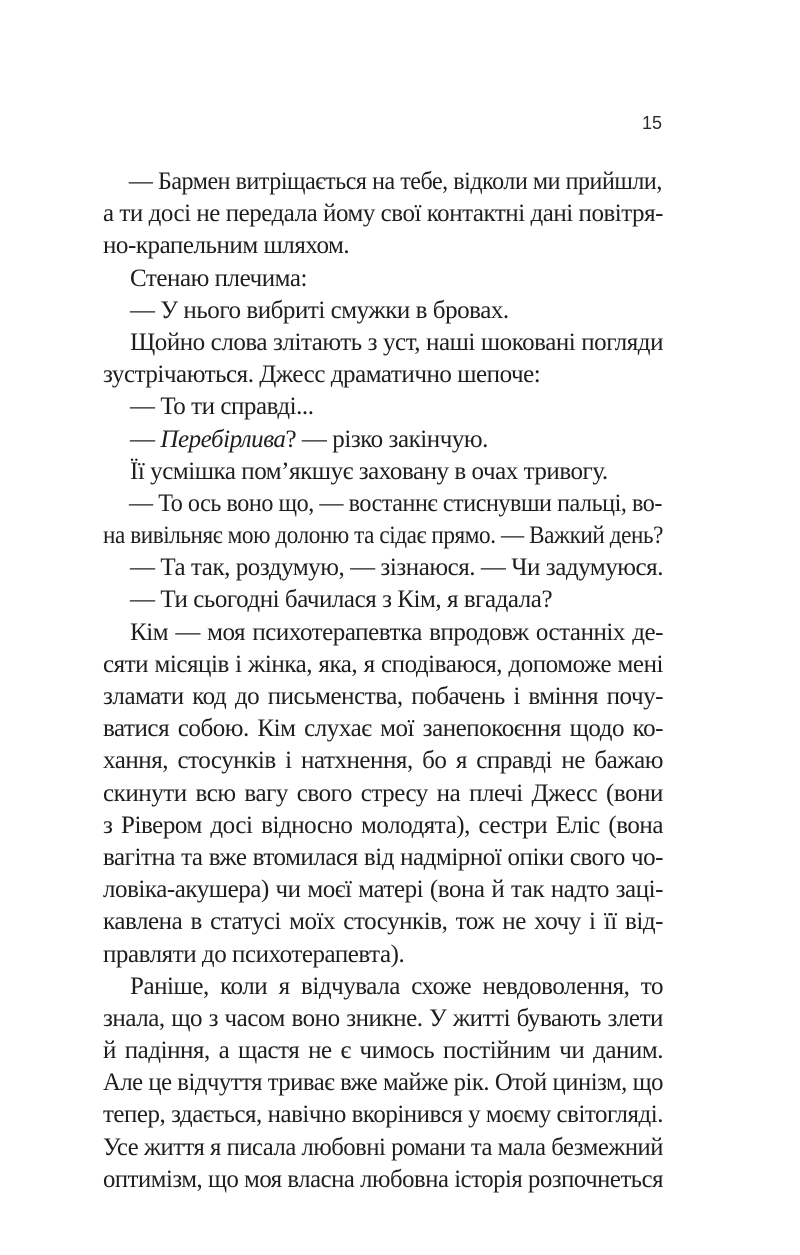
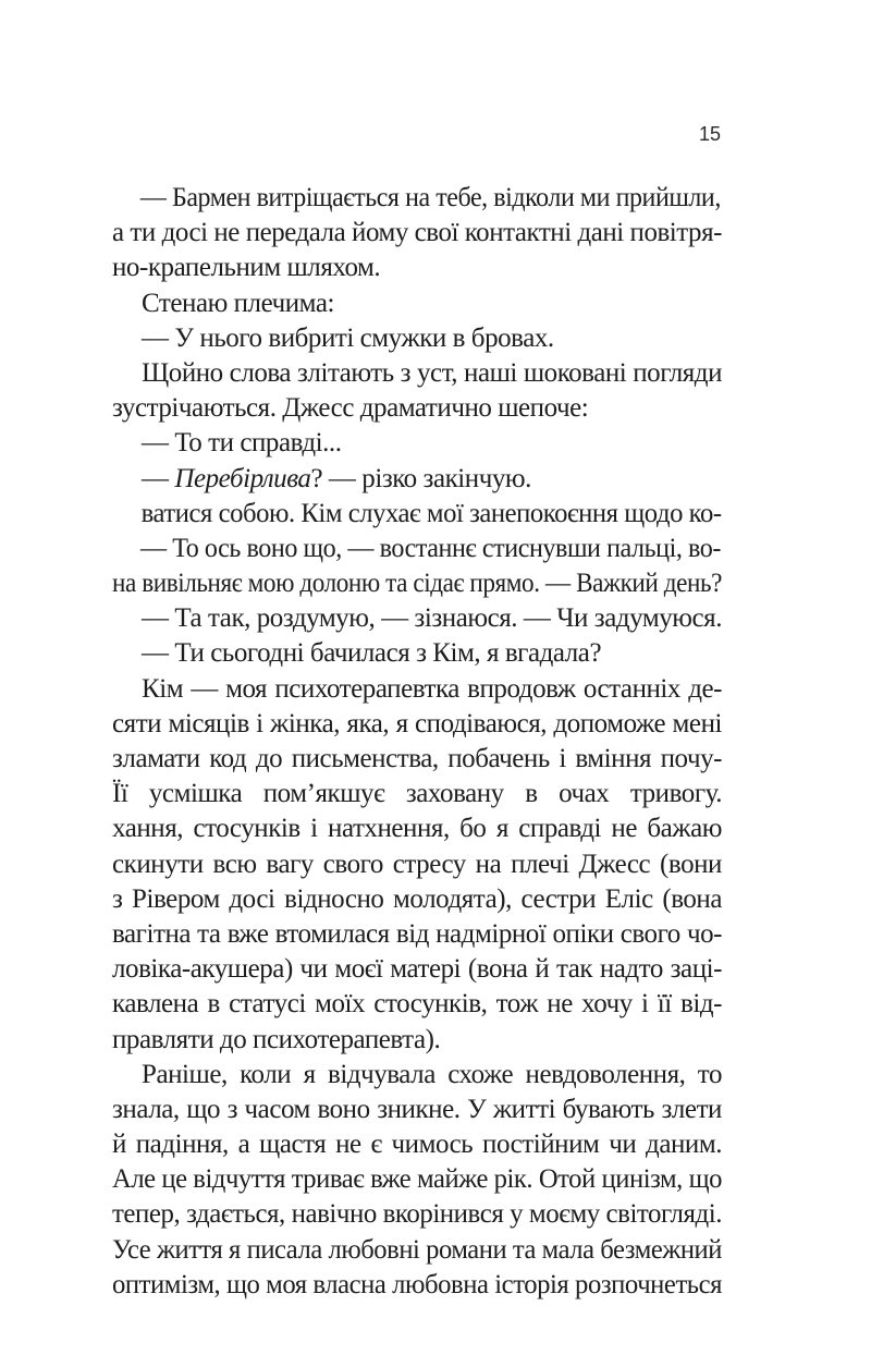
  15
  — Бармен витріщається на тебе, відколи ми прийшли,
  а ти досі не передала йому свої контактні дані повітря-
  но-крапельним шляхом.
  Стенаю плечима:
  — У нього вибриті смужки в бровах.
  Щойно слова злітають з уст, наші шоковані погляди
  зустрічаються. Джесс драматично шепоче:
  — То ти справді...
  — Перебірлива? — різко закінчую.
- Її усмішка пом’якшує заховану в очах тривогу.
+ ватися собою. Кім слухає мої занепокоєння щодо ко-
  — То ось воно що, — востаннє стиснувши пальці, во-
  на вивільняє мою долоню та сідає прямо. — Важкий день?
  — Та так, роздумую, — зізнаюся. — Чи задумуюся.
  — Ти сьогодні бачилася з Кім, я вгадала?
  Кім — моя психотерапевтка впродовж останніх де-
  сяти місяців і жінка, яка, я сподіваюся, допоможе мені
  зламати код до письменства, побачень і вміння почу-
- ватися собою. Кім слухає мої занепокоєння щодо ко-
+ Її усмішка пом’якшує заховану в очах тривогу.
  хання, стосунків і натхнення, бо я справді не бажаю
  скинути всю вагу свого стресу на плечі Джесс (вони
  з Рівером досі відносно молодята), сестри Еліс (вона
  вагітна та вже втомилася від надмірної опіки свого чо-
  ловіка-акушера) чи моєї матері (вона й так надто заці-
  кавлена в статусі моїх стосунків, тож не хочу і її від-
  правляти до психотерапевта).
  Раніше, коли я відчувала схоже невдоволення, то
  знала, що з часом воно зникне. У житті бувають злети
  й падіння, а щастя не є чимось постійним чи даним.
  Але це відчуття триває вже майже рік. Отой цинізм, що
  тепер, здається, навічно вкорінився у моєму світогляді.
  Усе життя я писала любовні романи та мала безмежний
  оптимізм, що моя власна любовна історія розпочнеться
